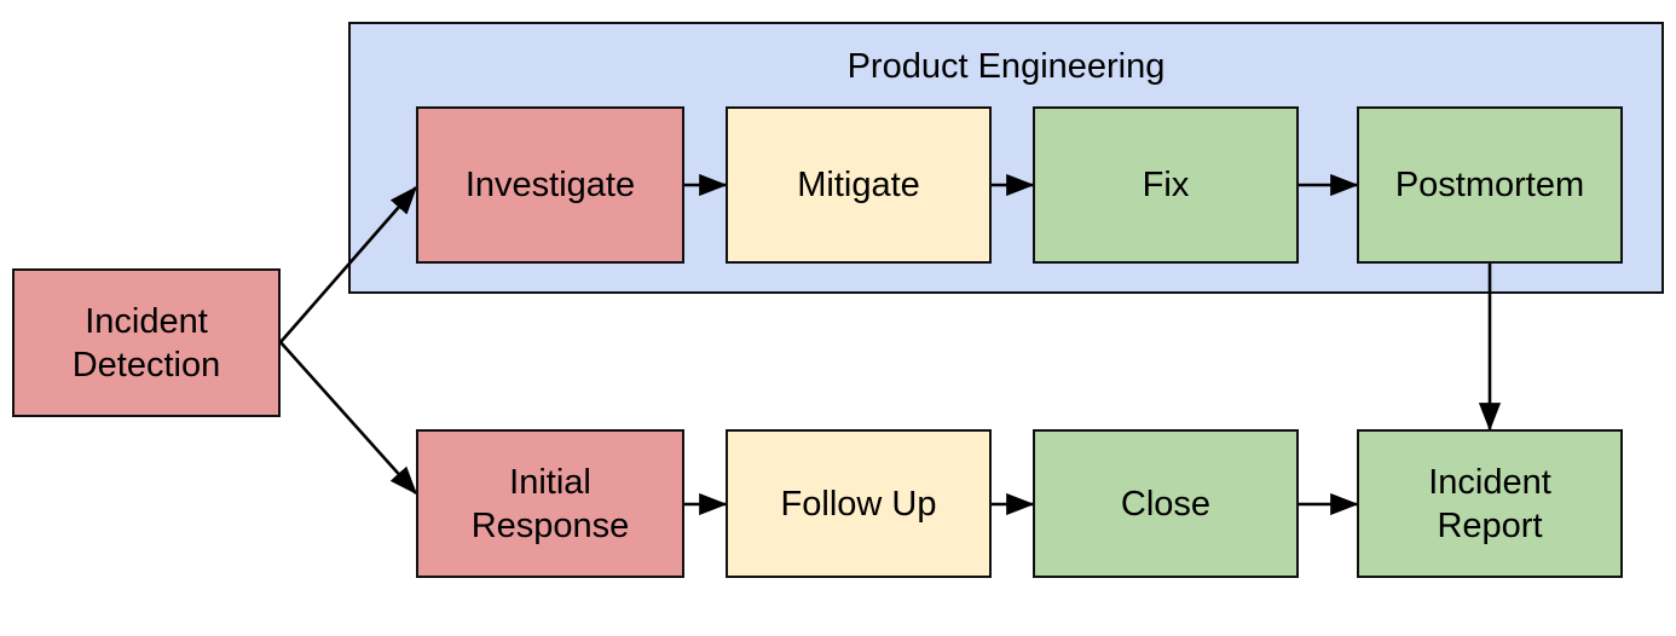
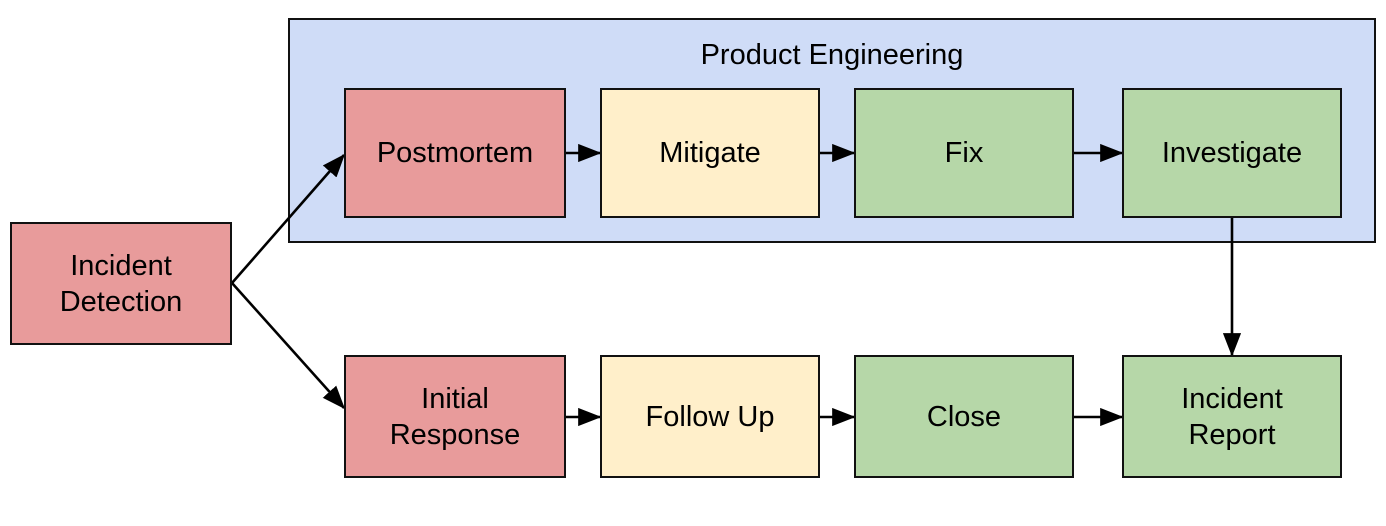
  Product Engineering
  Incident
  Detection
- Investigate
+ Postmortem
  Mitigate
  Fix
- Postmortem
+ Investigate
  Initial
  Response
  Follow Up
  Close
  Incident
  Report
